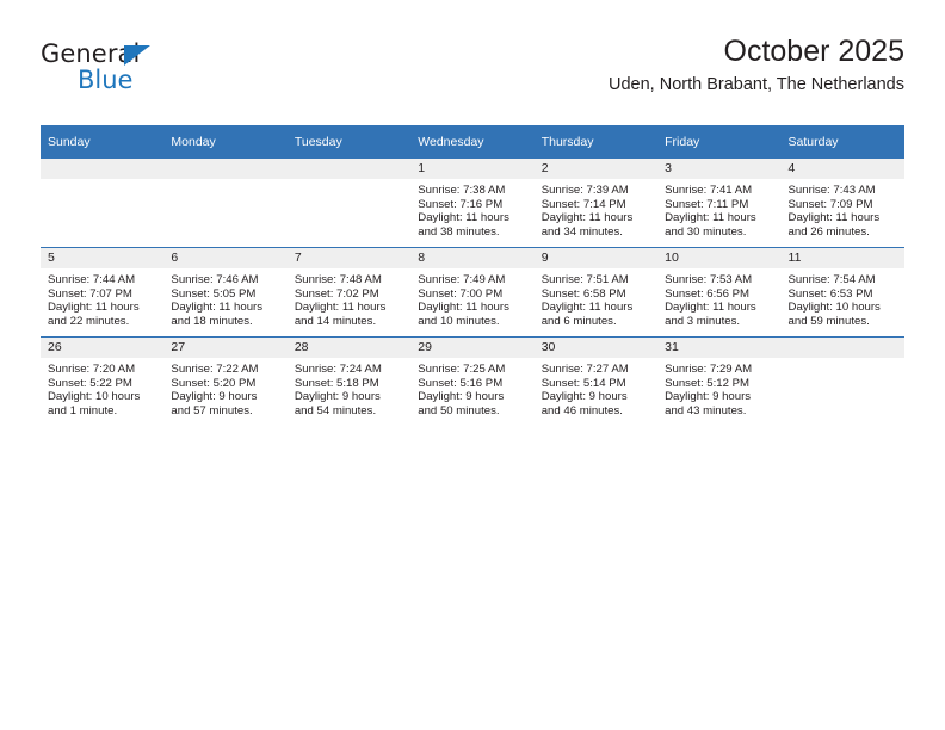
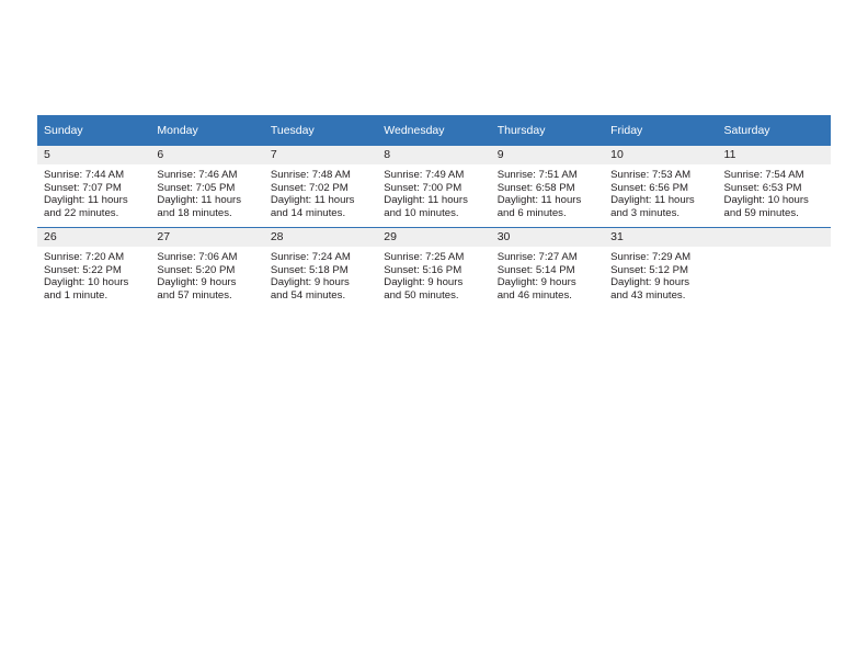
- General
- Blue
- October 2025
- Uden, North Brabant, The Netherlands
  Sunday	Monday	Tuesday	Wednesday	Thursday	Friday	Saturday
- 			1Sunrise: 7:38 AMSunset: 7:16 PMDaylight: 11 hoursand 38 minutes.	2Sunrise: 7:39 AMSunset: 7:14 PMDaylight: 11 hoursand 34 minutes.	3Sunrise: 7:41 AMSunset: 7:11 PMDaylight: 11 hoursand 30 minutes.	4Sunrise: 7:43 AMSunset: 7:09 PMDaylight: 11 hoursand 26 minutes.
- 5Sunrise: 7:44 AMSunset: 7:07 PMDaylight: 11 hoursand 22 minutes.	6Sunrise: 7:46 AMSunset: 5:05 PMDaylight: 11 hoursand 18 minutes.	7Sunrise: 7:48 AMSunset: 7:02 PMDaylight: 11 hoursand 14 minutes.	8Sunrise: 7:49 AMSunset: 7:00 PMDaylight: 11 hoursand 10 minutes.	9Sunrise: 7:51 AMSunset: 6:58 PMDaylight: 11 hoursand 6 minutes.	10Sunrise: 7:53 AMSunset: 6:56 PMDaylight: 11 hoursand 3 minutes.	11Sunrise: 7:54 AMSunset: 6:53 PMDaylight: 10 hoursand 59 minutes.
+ 5Sunrise: 7:44 AMSunset: 7:07 PMDaylight: 11 hoursand 22 minutes.	6Sunrise: 7:46 AMSunset: 7:05 PMDaylight: 11 hoursand 18 minutes.	7Sunrise: 7:48 AMSunset: 7:02 PMDaylight: 11 hoursand 14 minutes.	8Sunrise: 7:49 AMSunset: 7:00 PMDaylight: 11 hoursand 10 minutes.	9Sunrise: 7:51 AMSunset: 6:58 PMDaylight: 11 hoursand 6 minutes.	10Sunrise: 7:53 AMSunset: 6:56 PMDaylight: 11 hoursand 3 minutes.	11Sunrise: 7:54 AMSunset: 6:53 PMDaylight: 10 hoursand 59 minutes.
- 26Sunrise: 7:20 AMSunset: 5:22 PMDaylight: 10 hoursand 1 minute.	27Sunrise: 7:22 AMSunset: 5:20 PMDaylight: 9 hoursand 57 minutes.	28Sunrise: 7:24 AMSunset: 5:18 PMDaylight: 9 hoursand 54 minutes.	29Sunrise: 7:25 AMSunset: 5:16 PMDaylight: 9 hoursand 50 minutes.	30Sunrise: 7:27 AMSunset: 5:14 PMDaylight: 9 hoursand 46 minutes.	31Sunrise: 7:29 AMSunset: 5:12 PMDaylight: 9 hoursand 43 minutes.
+ 26Sunrise: 7:20 AMSunset: 5:22 PMDaylight: 10 hoursand 1 minute.	27Sunrise: 7:06 AMSunset: 5:20 PMDaylight: 9 hoursand 57 minutes.	28Sunrise: 7:24 AMSunset: 5:18 PMDaylight: 9 hoursand 54 minutes.	29Sunrise: 7:25 AMSunset: 5:16 PMDaylight: 9 hoursand 50 minutes.	30Sunrise: 7:27 AMSunset: 5:14 PMDaylight: 9 hoursand 46 minutes.	31Sunrise: 7:29 AMSunset: 5:12 PMDaylight: 9 hoursand 43 minutes.
